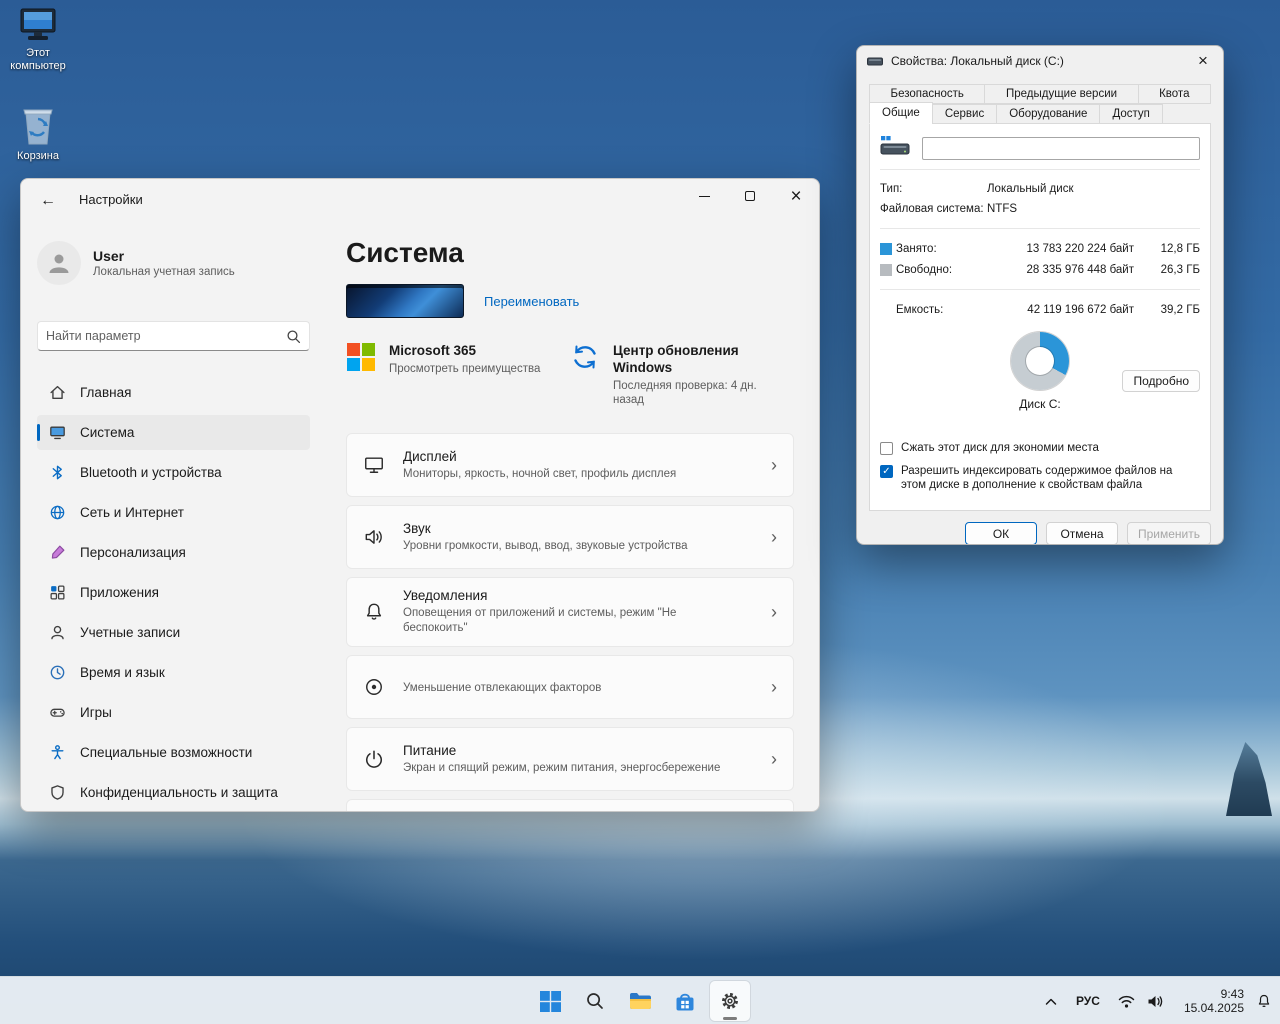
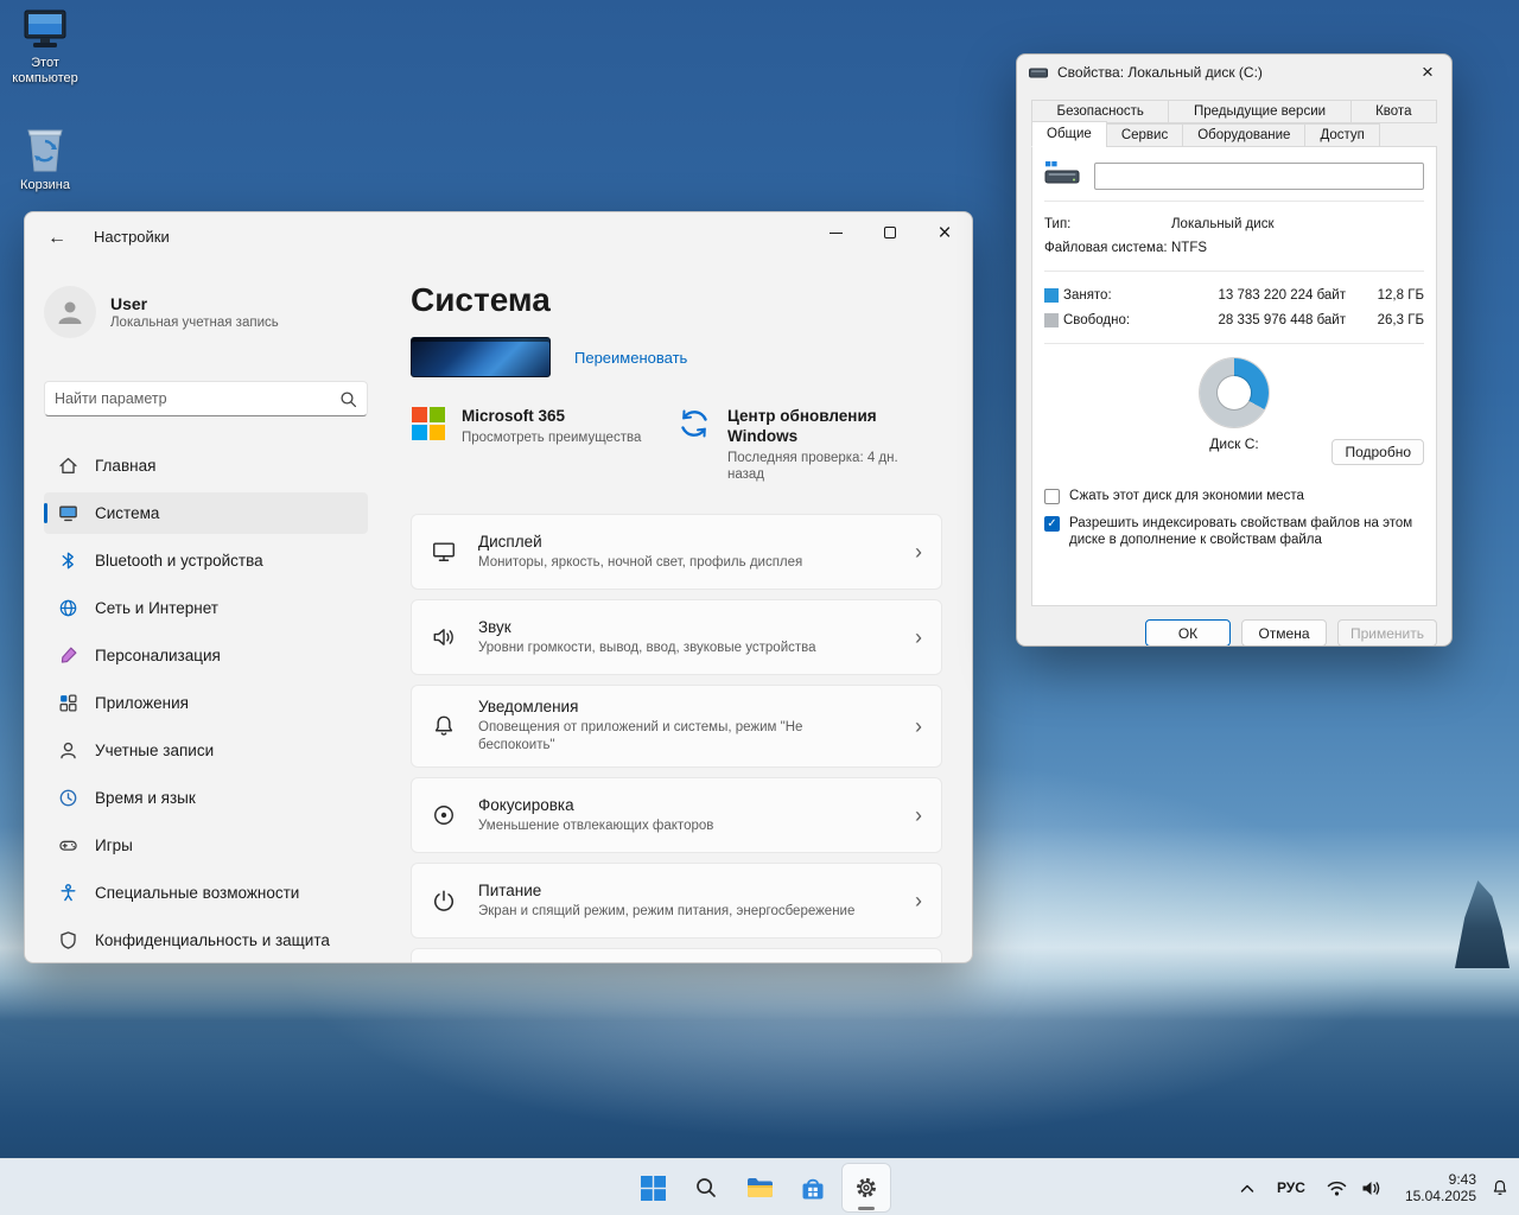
  Этот компьютер
  Корзина
  ←
  Настройки
  ×
  User
  Локальная учетная запись
  Найти параметр
  Главная
  Система
  Bluetooth и устройства
  Сеть и Интернет
  Персонализация
  Приложения
  Учетные записи
  Время и язык
  Игры
  Специальные возможности
  Конфиденциальность и защита
  Система
  Переименовать
  Microsoft 365
  Просмотреть преимущества
  Центр обновления Windows
  Последняя проверка: 4 дн. назад
  Дисплей
  Мониторы, яркость, ночной свет, профиль дисплея
  ›
  Звук
  Уровни громкости, вывод, ввод, звуковые устройства
  ›
  Уведомления
  Оповещения от приложений и системы, режим "Не беспокоить"
  ›
+ Фокусировка
  Уменьшение отвлекающих факторов
  ›
  Питание
  Экран и спящий режим, режим питания, энергосбережение
  ›
  Свойства: Локальный диск (C:)
  ×
  Безопасность
  Предыдущие версии
  Квота
  Общие
  Сервис
  Оборудование
  Доступ
  Тип:
  Локальный диск
  Файловая система:
  NTFS
  Занято:
  13 783 220 224 байт
  12,8 ГБ
  Свободно:
  28 335 976 448 байт
  26,3 ГБ
- Емкость:
- 42 119 196 672 байт
- 39,2 ГБ
  Диск C:
  Подробно
  Сжать этот диск для экономии места
  ✓
- Разрешить индексировать содержимое файлов на этом диске в дополнение к свойствам файла
+ Разрешить индексировать свойствам файлов на этом диске в дополнение к свойствам файла
  ОК
  Отмена
  Применить
  РУС
  9:43
  15.04.2025
